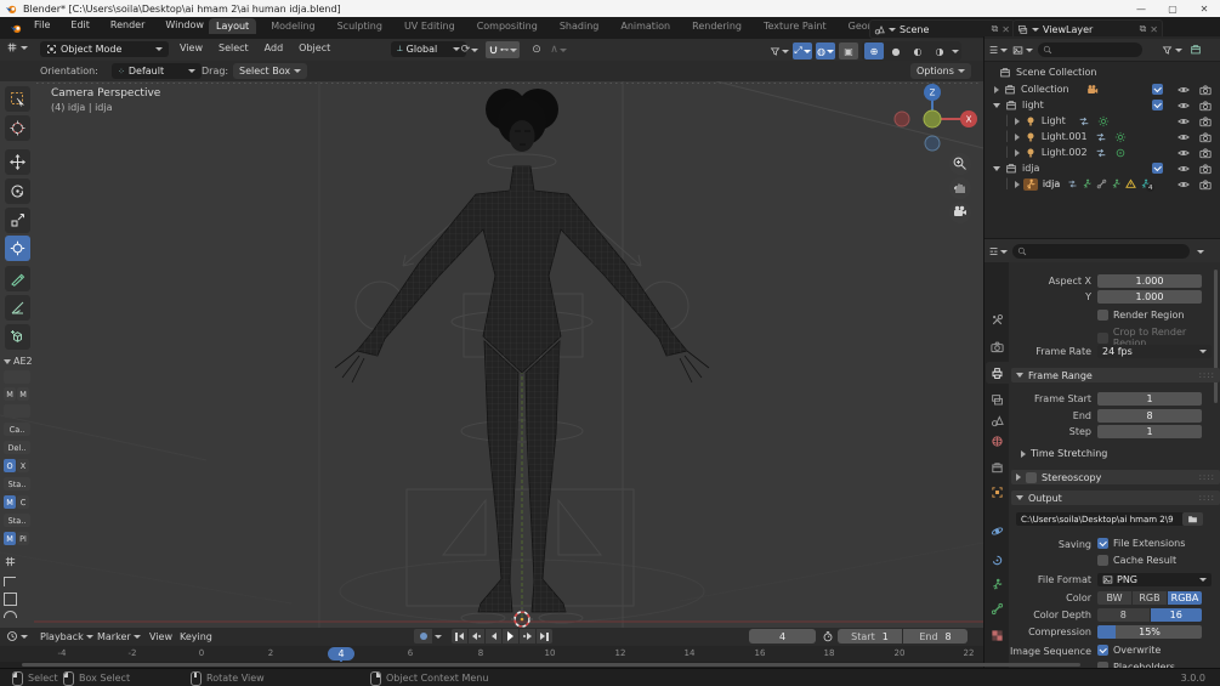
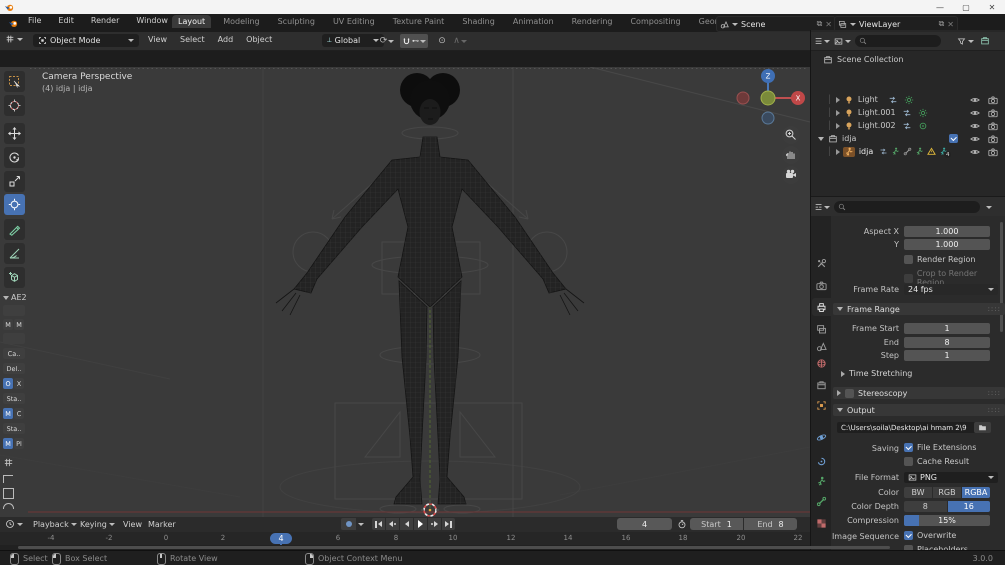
- Blender* [C:\Users\soila\Desktop\ai hmam 2\ai human idja.blend]
  —
  ▢
  ✕
  File
  Edit
  Render
  Window
  Layout
  Modeling
  Sculpting
  UV Editing
- Compositing
+ Texture Paint
  Shading
  Animation
  Rendering
- Texture Paint
+ Compositing
  Scene
  ⧉
  ✕
  ViewLayer
  ⧉
  ✕
  Object Mode
  View
  Select
  Add
  Object
  ⟂
  Global
  ⟳
  ⊷
  ⊙
  ∧
- ⤢
- ◍
- ▣
- ⊕
- ●
- ◐
- ◑
- Orientation:
- ⁘
- Default
- Drag:
- Select Box
- Options
  Z
  X
  Camera Perspective
  (4) idja | idja
  AE2
  M
  M
  Ca..
  Del..
  O
  X
  Sta..
  M
  C
  Sta..
  M
  Pl
  ☰
  Scene Collection
- Collection
- light
  │
  Light
  │
  Light.001
  │
  Light.002
  idja
  │
  idja
  ☲
  Aspect X
  1.000
  Y
  1.000
  Render Region
  Crop to Render Region
  Frame Rate
  24 fps
  Frame Range
  ::::
  Frame Start
  1
  End
  8
  Step
  1
  Time Stretching
  Stereoscopy
  ::::
  Output
  ::::
  C:\Users\soila\Desktop\ai hmam 2\9
  Saving
  File Extensions
  Cache Result
  File Format
  PNG
  Color
  BW
  RGB
  RGBA
  Color Depth
  8
  16
  Compression
  15%
  Image Sequence
  Overwrite
  Playback
- Marker
+ Keying
  View
- Keying
+ Marker
  4
  Start
  1
  End
  8
  -4
  -2
  0
  2
  6
  8
  10
  12
  14
  16
  18
  20
  22
  4
  Select
  Box Select
  Rotate View
  Object Context Menu
  3.0.0
